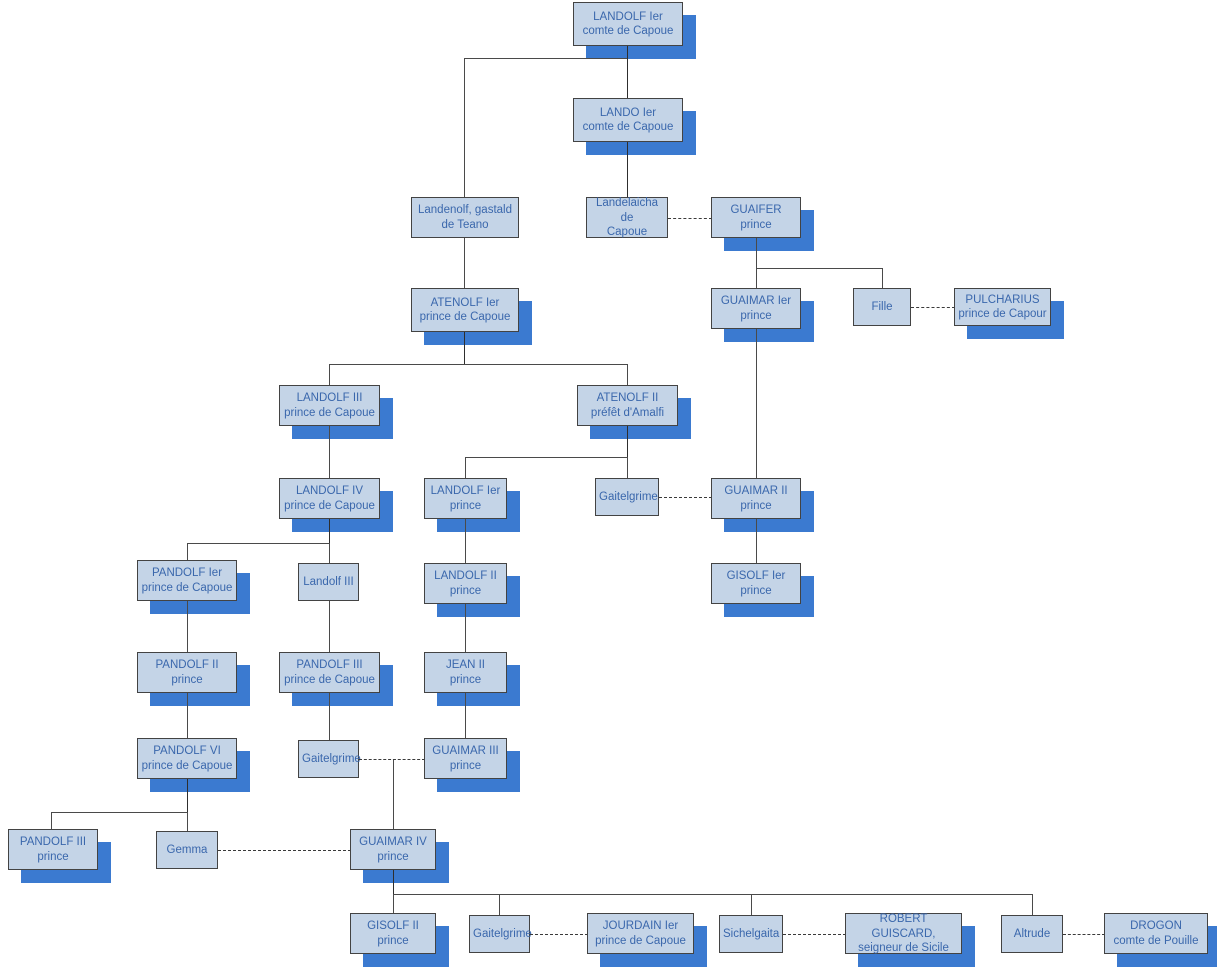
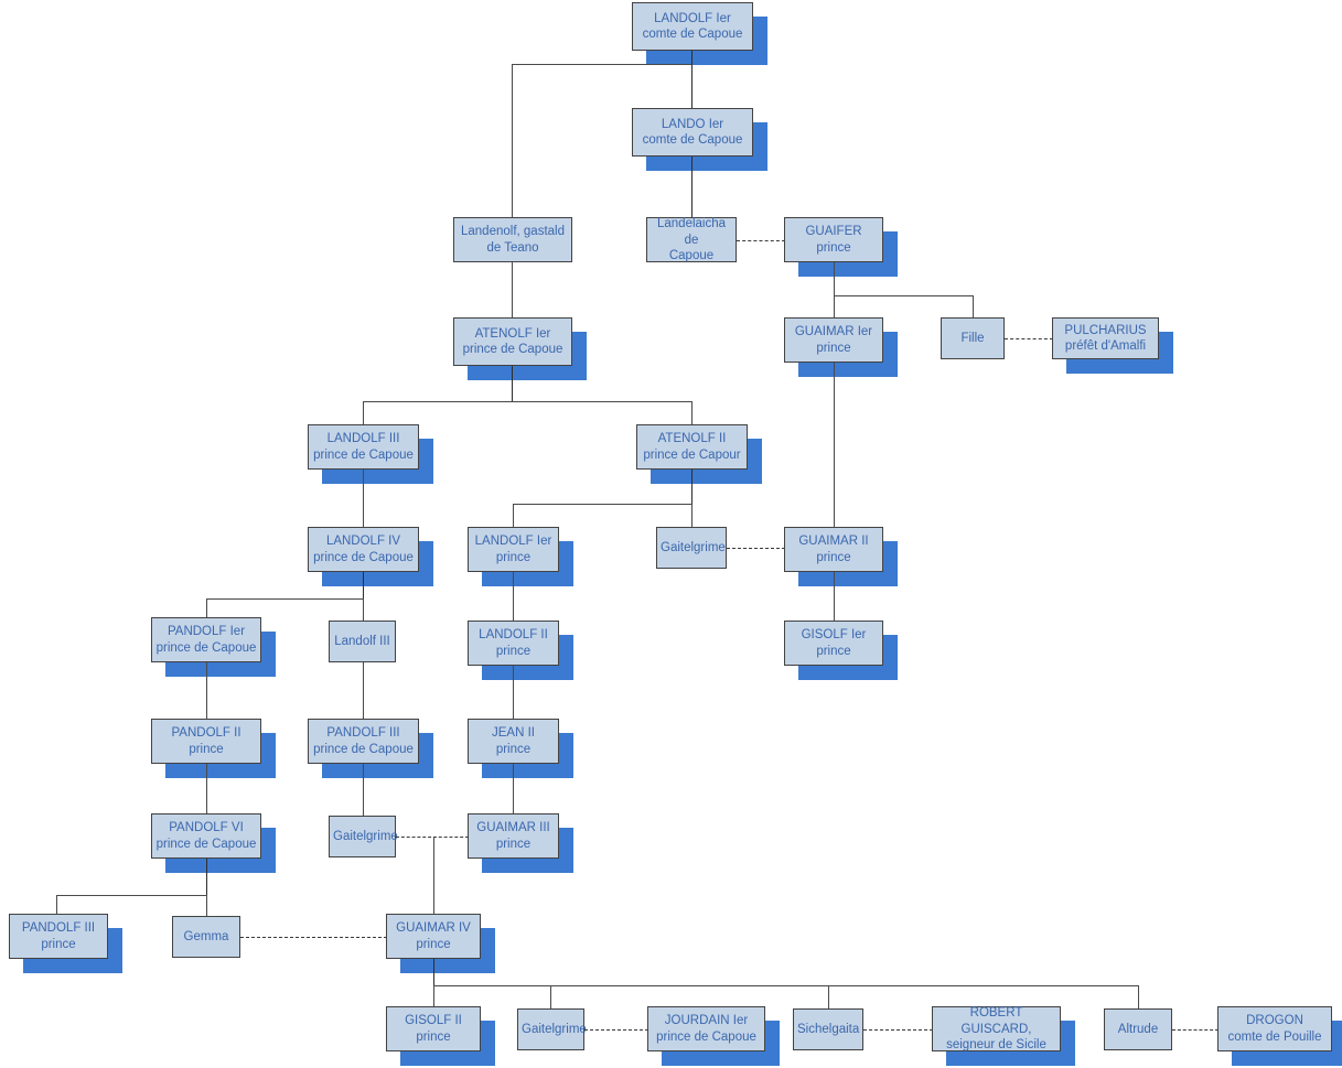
  LANDOLF Ier
  comte de Capoue
  LANDO Ier
  comte de Capoue
  Landenolf, gastald
  de Teano
  Landelaicha de
  Capoue
  GUAIFER
  prince
  ATENOLF Ier
  prince de Capoue
  GUAIMAR Ier
  prince
  Fille
  PULCHARIUS
- prince de Capour
+ préfêt d'Amalfi
  LANDOLF III
  prince de Capoue
  ATENOLF II
- préfêt d'Amalfi
+ prince de Capour
  LANDOLF IV
  prince de Capoue
  LANDOLF Ier
  prince
  Gaitelgrime
  GUAIMAR II
  prince
  PANDOLF Ier
  prince de Capoue
  Landolf III
  LANDOLF II
  prince
  GISOLF Ier
  prince
  PANDOLF II
  prince
  PANDOLF III
  prince de Capoue
  JEAN II
  prince
  PANDOLF VI
  prince de Capoue
  Gaitelgrime
  GUAIMAR III
  prince
  PANDOLF III
  prince
  Gemma
  GUAIMAR IV
  prince
  GISOLF II
  prince
  Gaitelgrime
  JOURDAIN Ier
  prince de Capoue
  Sichelgaita
  ROBERT GUISCARD,
  seigneur de Sicile
  Altrude
  DROGON
  comte de Pouille
